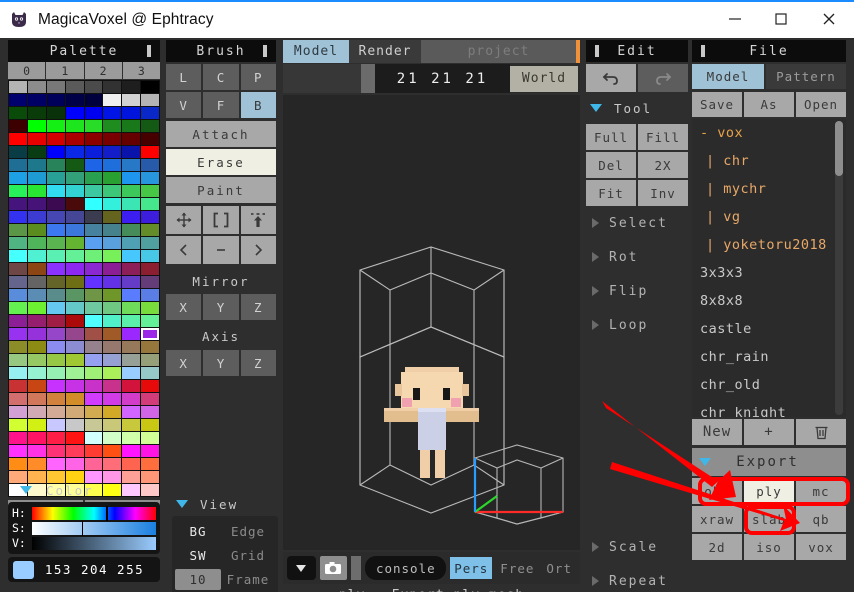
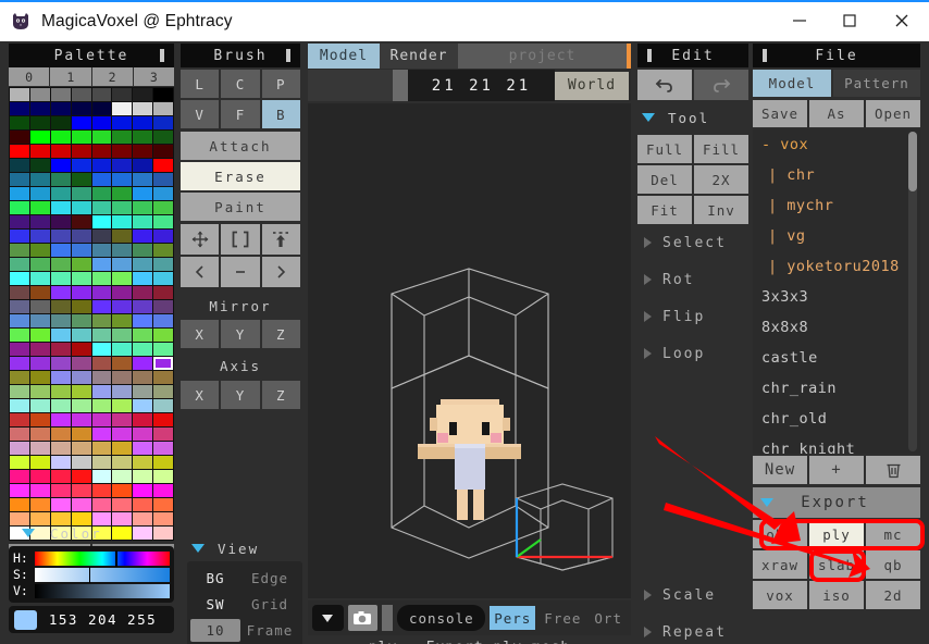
  MagicaVoxel @ Ephtracy
  Palette
  0
  1
  2
  3
  Color
  H:
  S:
  V:
  153 204 255
  Brush
  L
  C
  P
  V
  F
  B
  Attach
  Erase
  Paint
  Mirror
  X
  Y
  Z
  Axis
  X
  Y
  Z
  View
  BG
  Edge
  SW
  Grid
  10
  Frame
  Model
  Render
  project
  21 21 21
  World
  console
  Pers
  Free
  Ort
  Edit
  Tool
  Full
  Fill
  Del
  2X
  Fit
  Inv
  Select
  Rot
  Flip
  Loop
  Scale
  Repeat
  File
  Model
  Pattern
  Save
  As
  Open
  - vox
  | chr
  | mychr
  | vg
  | yoketoru2018
  3x3x3
  8x8x8
  castle
  chr_rain
  chr_old
  chr_knight
  New
  +
  Export
  ply
  mc
  xraw
  sla
  qb
- 2d
+ vox
  iso
- vox
+ 2d
